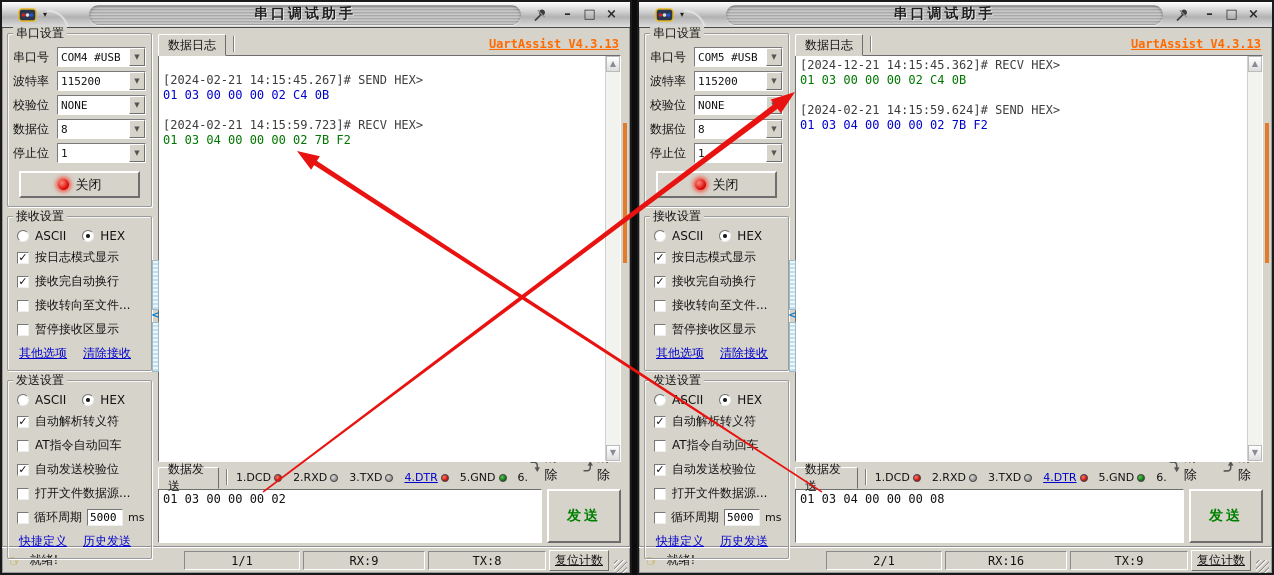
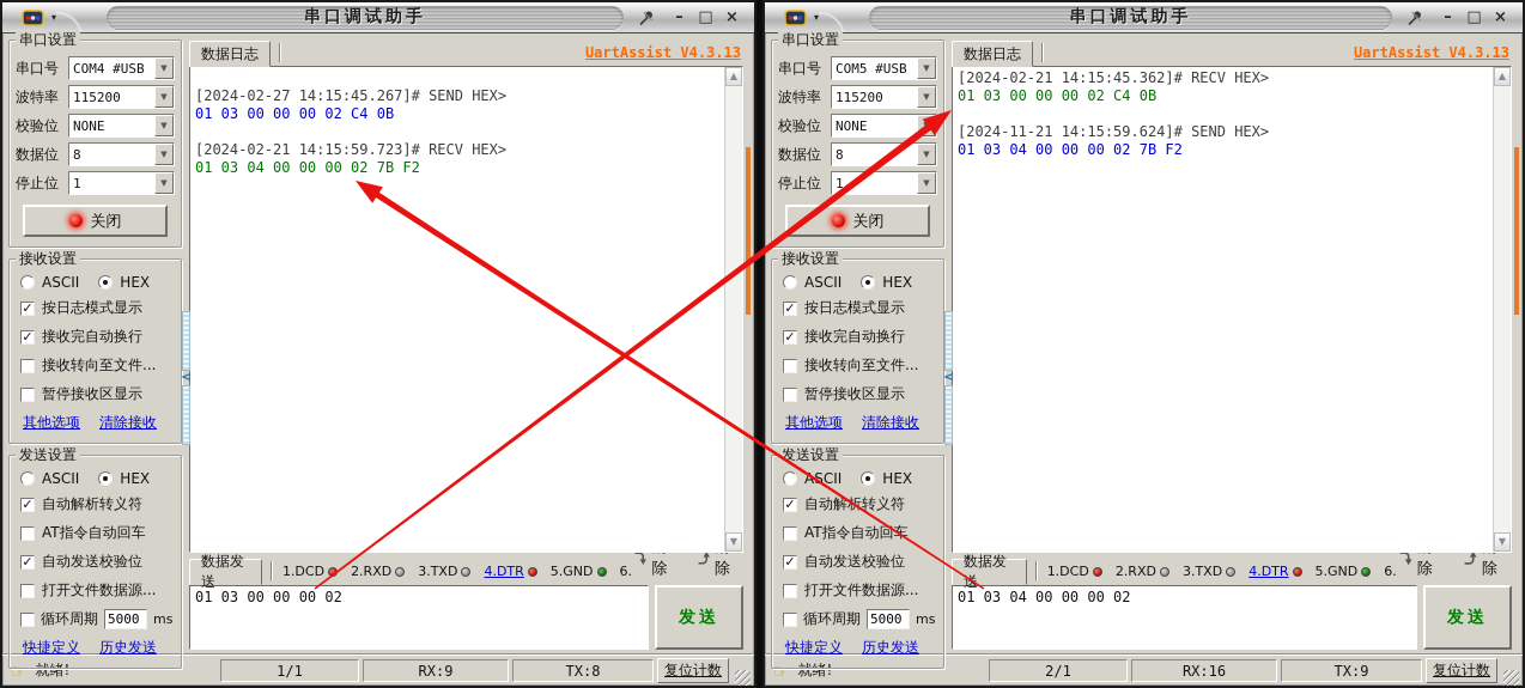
  ▾
  串口调试助手
  –
  □
  ×
  串口设置
  串口号
  COM4 #USB
  ▼
  波特率
  115200
  ▼
  校验位
  NONE
  ▼
  数据位
  8
  ▼
  停止位
  1
  ▼
  关闭
  接收设置
  ASCII
  HEX
  按日志模式显示
  接收完自动换行
  接收转向至文件...
  暂停接收区显示
  其他选项
  清除接收
  发送设置
  ASCII
  HEX
  自动解析转义符
  AT指令自动回车
  自动发送校验位
  打开文件数据源...
  循环周期
  5000
  ms
  快捷定义
  历史发送
  <
  数据日志
  UartAssist V4.3.13
- [2024-02-21 14:15:45.267]# SEND HEX>
+ [2024-02-27 14:15:45.267]# SEND HEX>
  01 03 00 00 00 02 C4 0B
  [2024-02-21 14:15:59.723]# RECV HEX>
  01 03 04 00 00 00 02 7B F2
  ▲
  ▼
  数据发送
  1.DCD
  2.RXD
  3.TXD
  4.DTR
  5.GND
  6.
  01 03 00 00 00 02
  发送
  ☞
  就绪!
  1/1
  RX:9
  TX:8
  复位计数
  ▾
  串口调试助手
  –
  □
  ×
  串口设置
  串口号
  COM5 #USB
  ▼
  波特率
  115200
  ▼
  校验位
  NONE
  数据位
  8
  ▼
  停止位
  1
  ▼
  关闭
  接收设置
  ASCII
  HEX
  按日志模式显示
  接收完自动换行
  接收转向至文件...
  暂停接收区显示
  其他选项
  清除接收
  发送设置
  ASCII
  HEX
  自动解转义符
  AT指令自动回车
  自动发送校验位
  打开文件数据源...
  循环周期
  5000
  ms
  快捷定义
  历史发送
  <
  数据日志
  UartAssist V4.3.13
- [2024-12-21 14:15:45.362]# RECV HEX>
+ [2024-02-21 14:15:45.362]# RECV HEX>
  01 03 00 00 00 02 C4 0B
- [2024-02-21 14:15:59.624]# SEND HEX>
+ [2024-11-21 14:15:59.624]# SEND HEX>
  01 03 04 00 00 00 02 7B F2
  ▲
  ▼
  数据发送
  1.DCD
  2.RXD
  3.TXD
  4.DTR
  5.GND
  6.
- 01 03 04 00 00 00 08
+ 01 03 04 00 00 00 02
  发送
  ☞
  就绪!
  2/1
  RX:16
  TX:9
  复位计数
